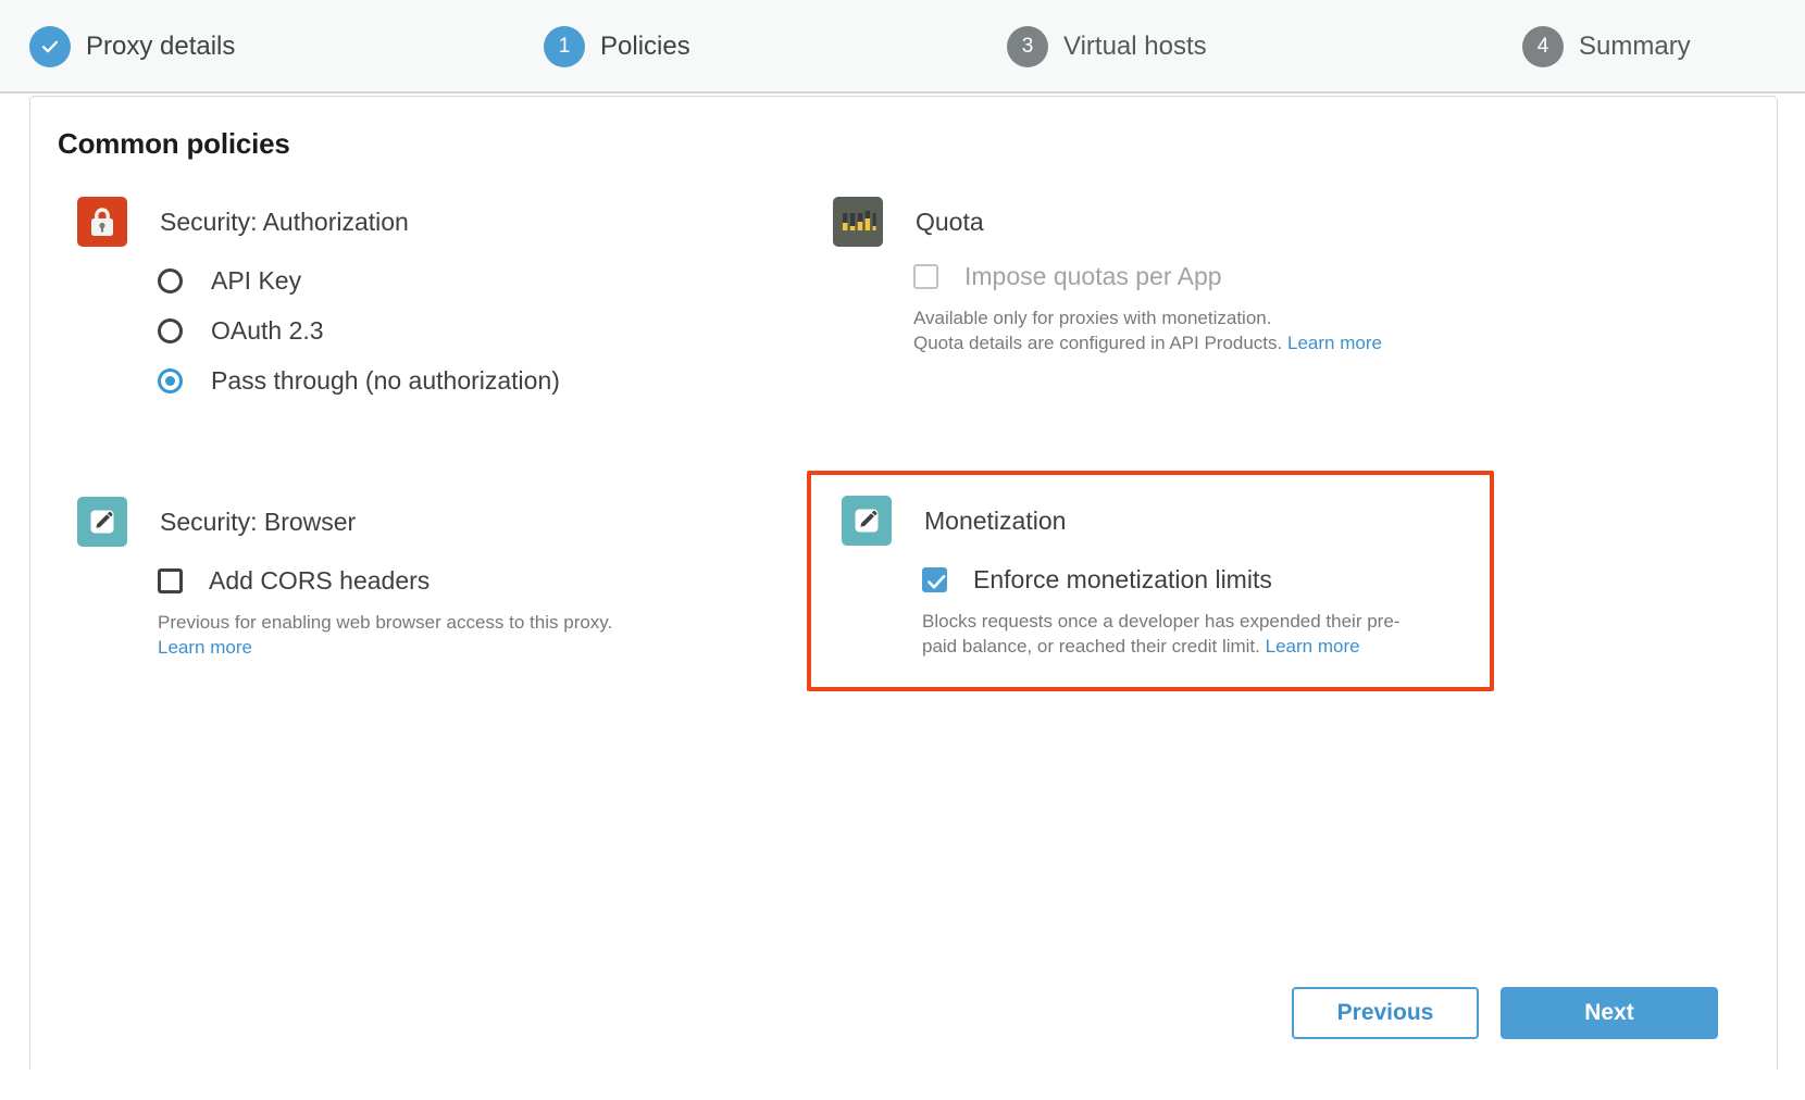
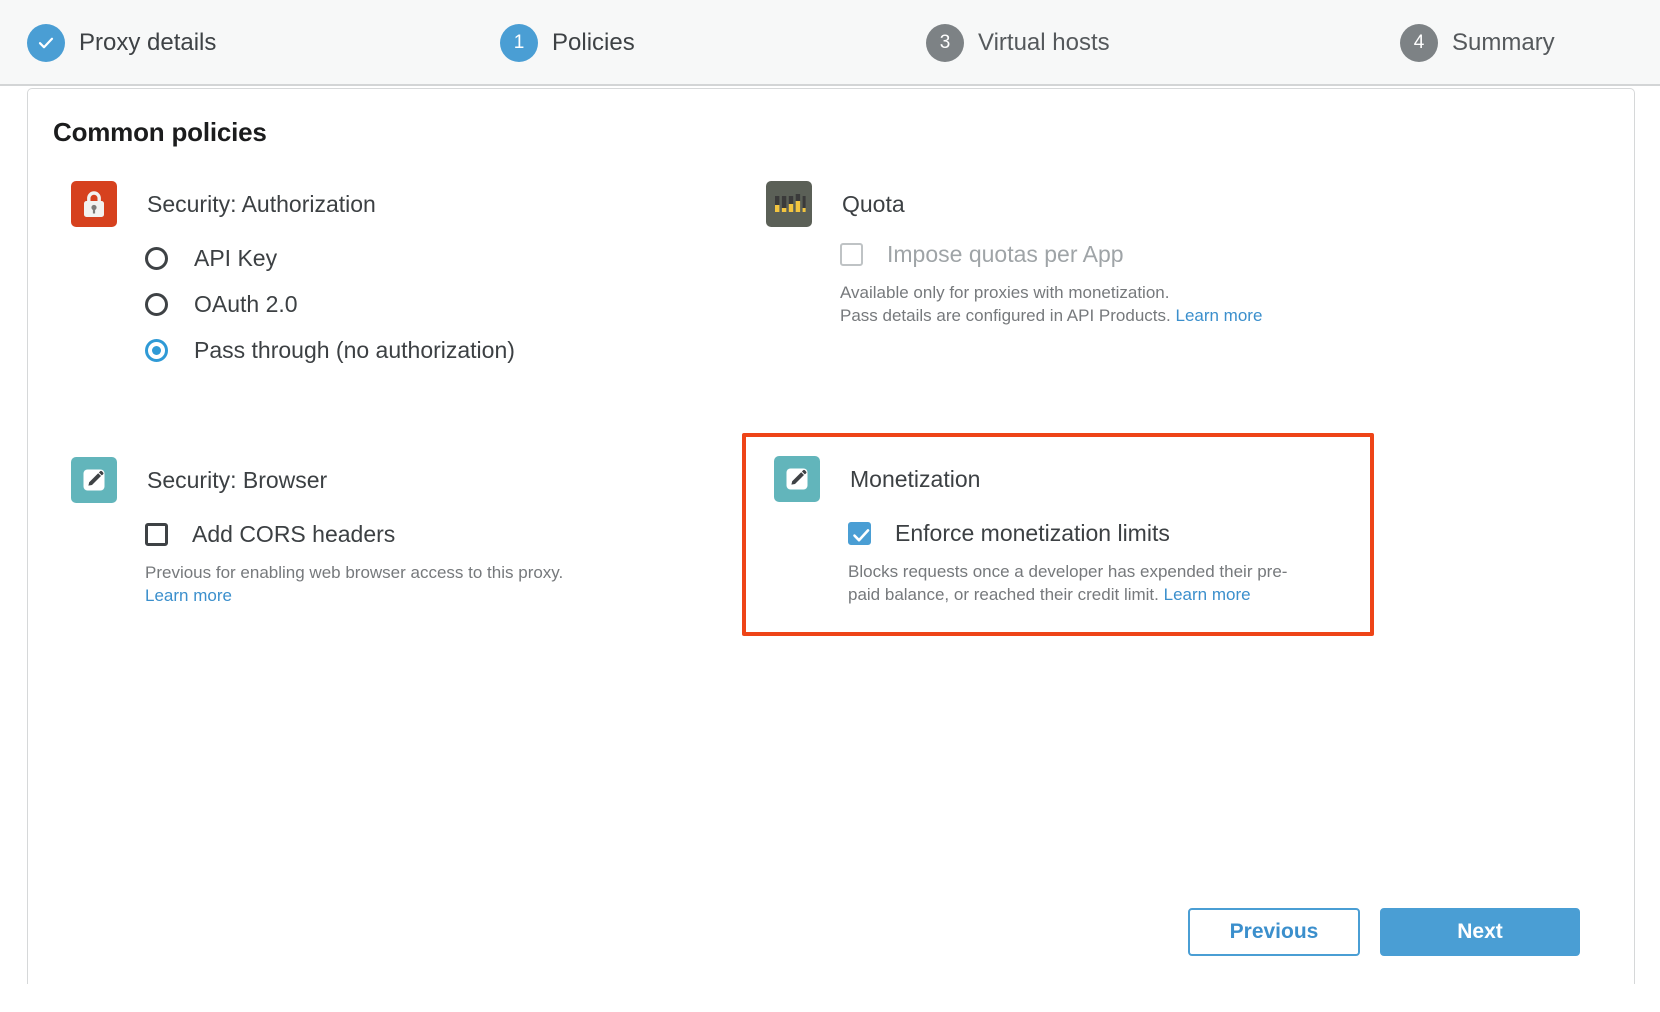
  Proxy details
  1
  Policies
  3
  Virtual hosts
  4
  Summary
  Common policies
  Security: Authorization
  API Key
- OAuth 2.3
+ OAuth 2.0
  Pass through (no authorization)
  Quota
  Impose quotas per App
  Available only for proxies with monetization.
- Quota details are configured in API Products. Learn more
+ Pass details are configured in API Products. Learn more
  Security: Browser
  Add CORS headers
  Previous for enabling web browser access to this proxy.
  Learn more
  Monetization
  Enforce monetization limits
  Blocks requests once a developer has expended their pre-
  paid balance, or reached their credit limit. Learn more
  Previous
  Next
